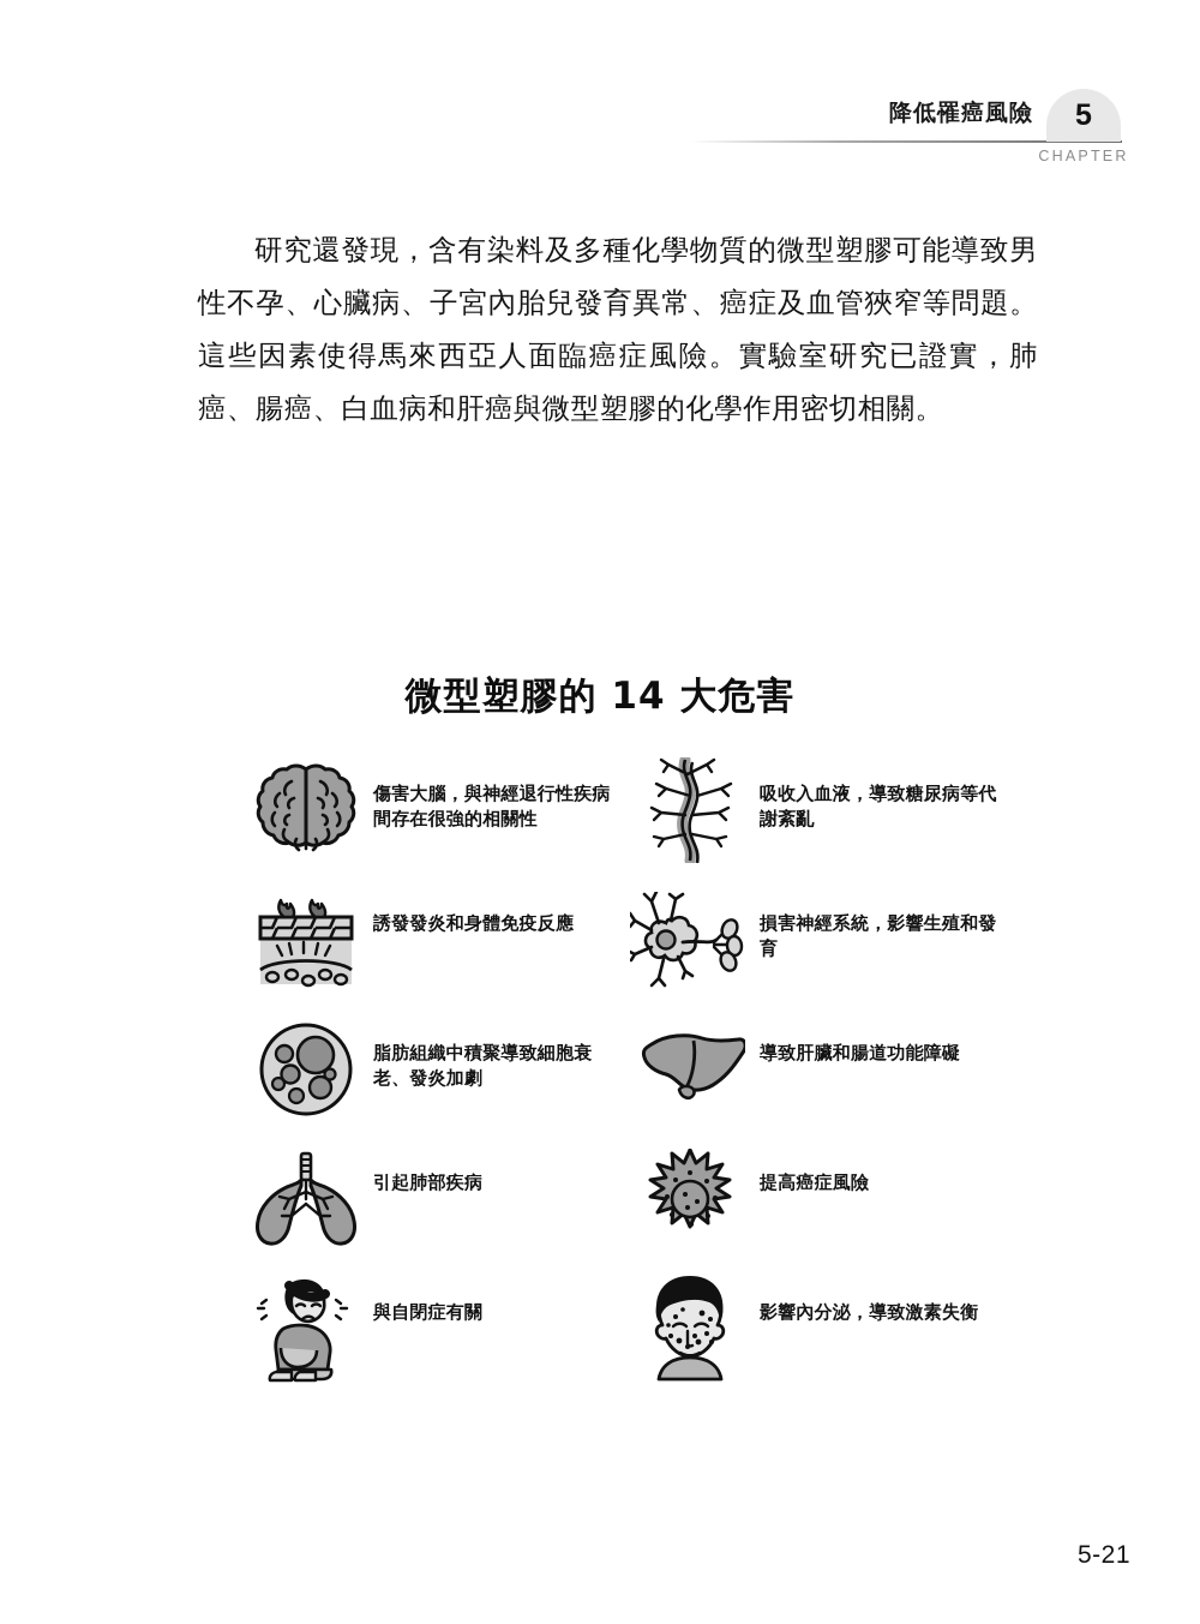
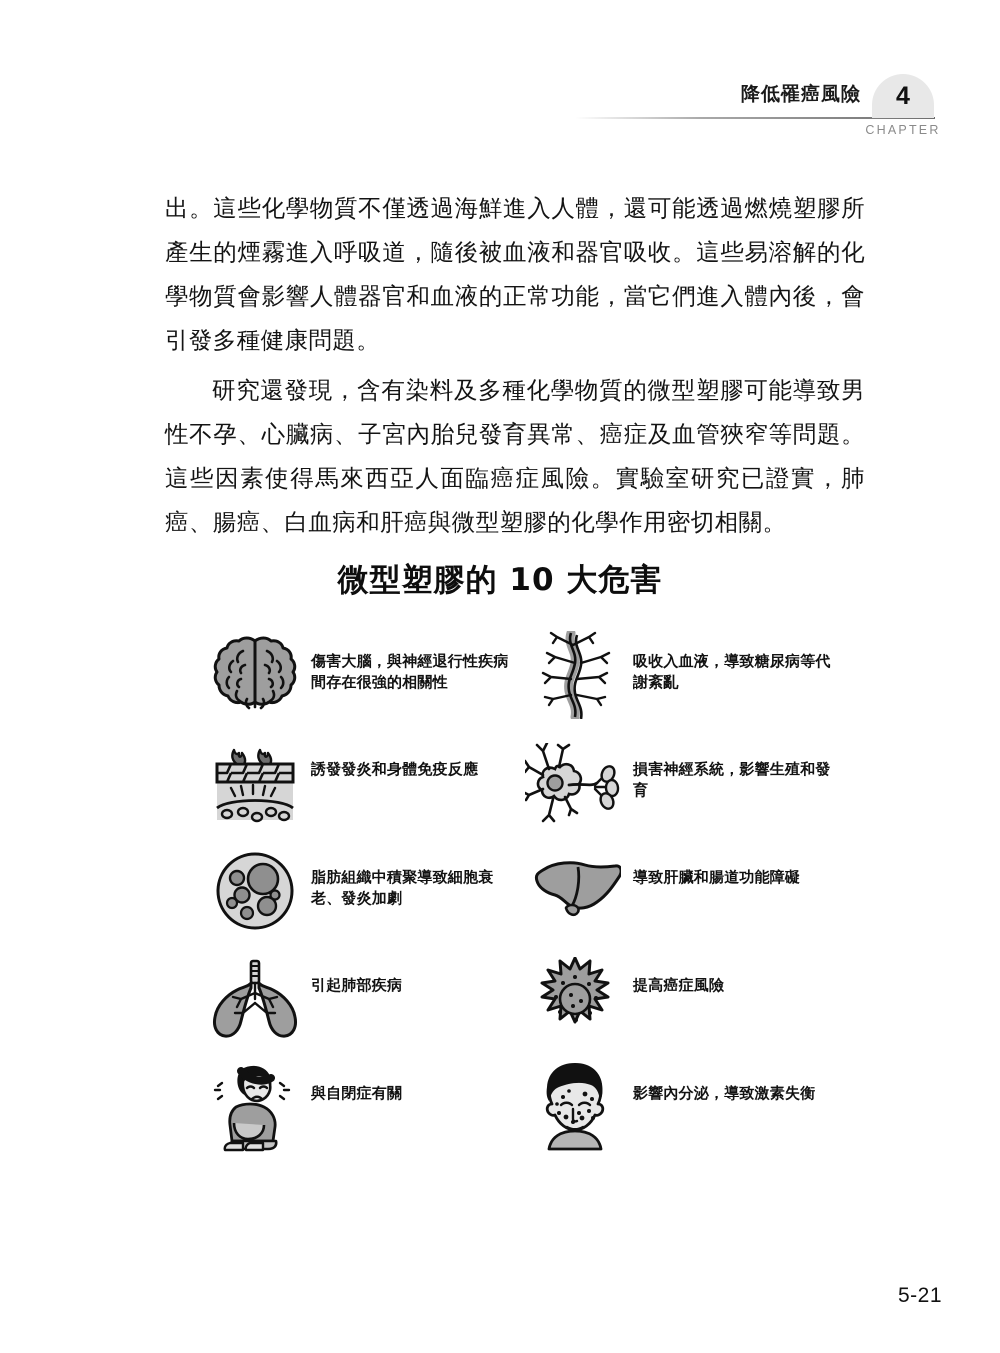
- 5
+ 4
  降低罹癌風險
  CHAPTER
+ 出。這些化學物質不僅透過海鮮進入人體，還可能透過燃燒塑膠所產生的煙霧進入呼吸道，隨後被血液和器官吸收。這些易溶解的化學物質會影響人體器官和血液的正常功能，當它們進入體內後，會引發多種健康問題。
  研究還發現，含有染料及多種化學物質的微型塑膠可能導致男性不孕、心臟病、子宮內胎兒發育異常、癌症及血管狹窄等問題。這些因素使得馬來西亞人面臨癌症風險。實驗室研究已證實，肺癌、腸癌、白血病和肝癌與微型塑膠的化學作用密切相關。
- 微型塑膠的 14 大危害
+ 微型塑膠的 10 大危害
  傷害大腦，與神經退行性疾病間存在很強的相關性
  吸收入血液，導致糖尿病等代謝紊亂
  誘發發炎和身體免疫反應
  損害神經系統，影響生殖和發育
  脂肪組織中積聚導致細胞衰老、發炎加劇
  導致肝臟和腸道功能障礙
  引起肺部疾病
  提高癌症風險
  與自閉症有關
  影響內分泌，導致激素失衡
  5-21
